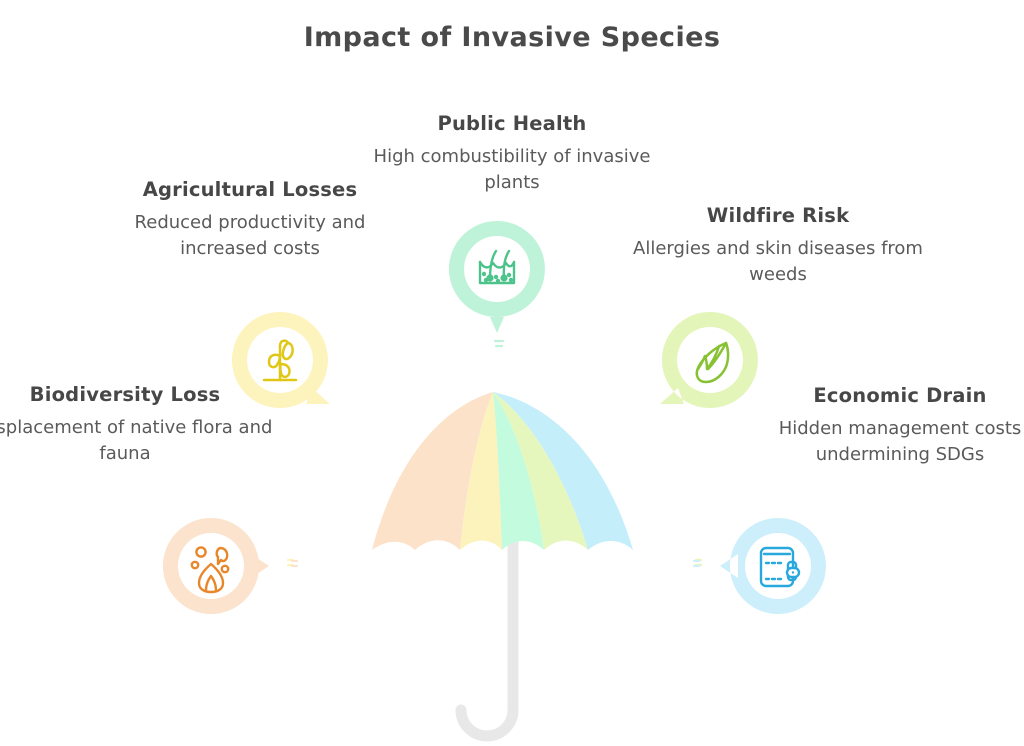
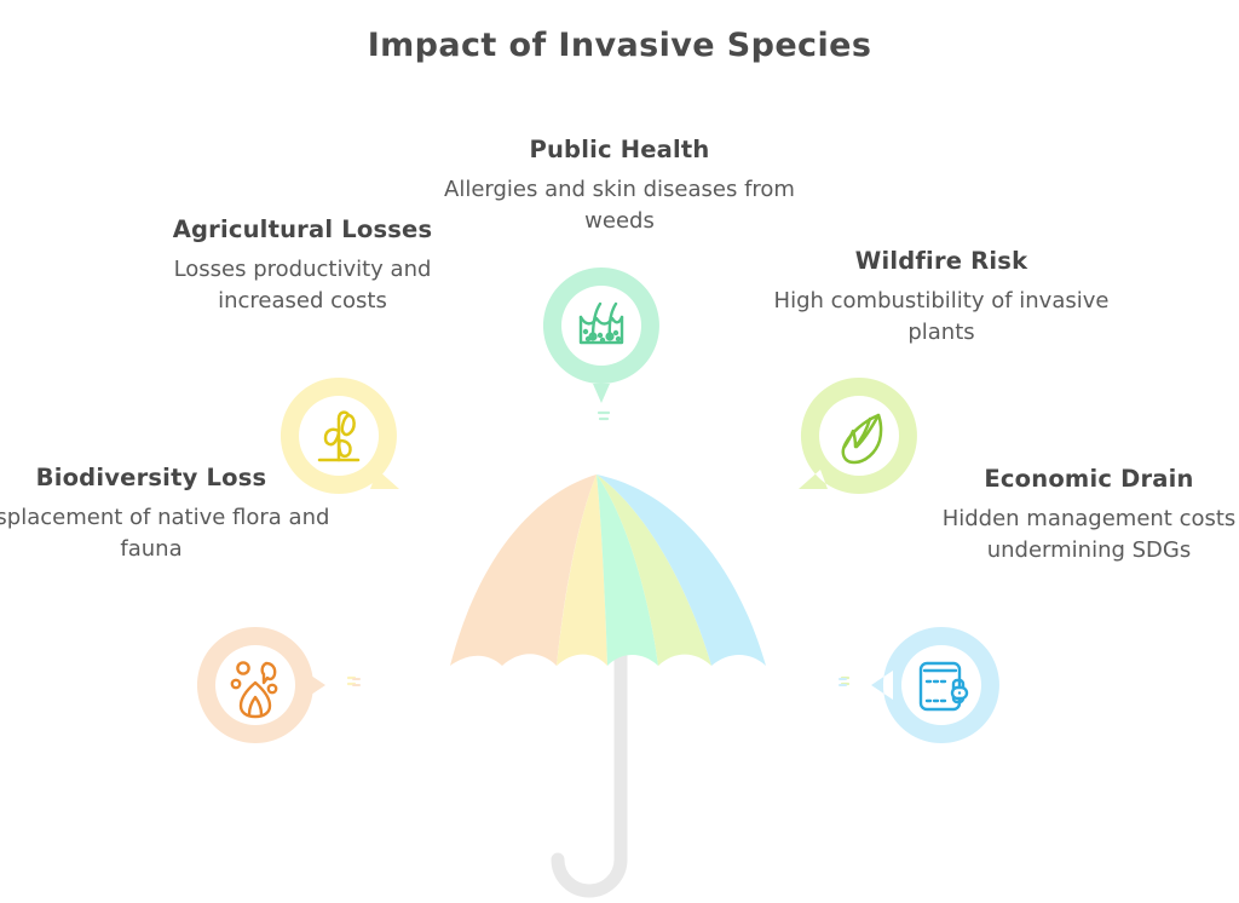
  Impact of Invasive Species
  Public Health
- High combustibility of invasive plants
+ Allergies and skin diseases from weeds
  Agricultural Losses
- Reduced productivity and increased costs
+ Losses productivity and increased costs
  Wildfire Risk
- Allergies and skin diseases from weeds
+ High combustibility of invasive plants
  Biodiversity Loss
  splacement of native flora and fauna
  Economic Drain
  Hidden management costs undermining SDGs
